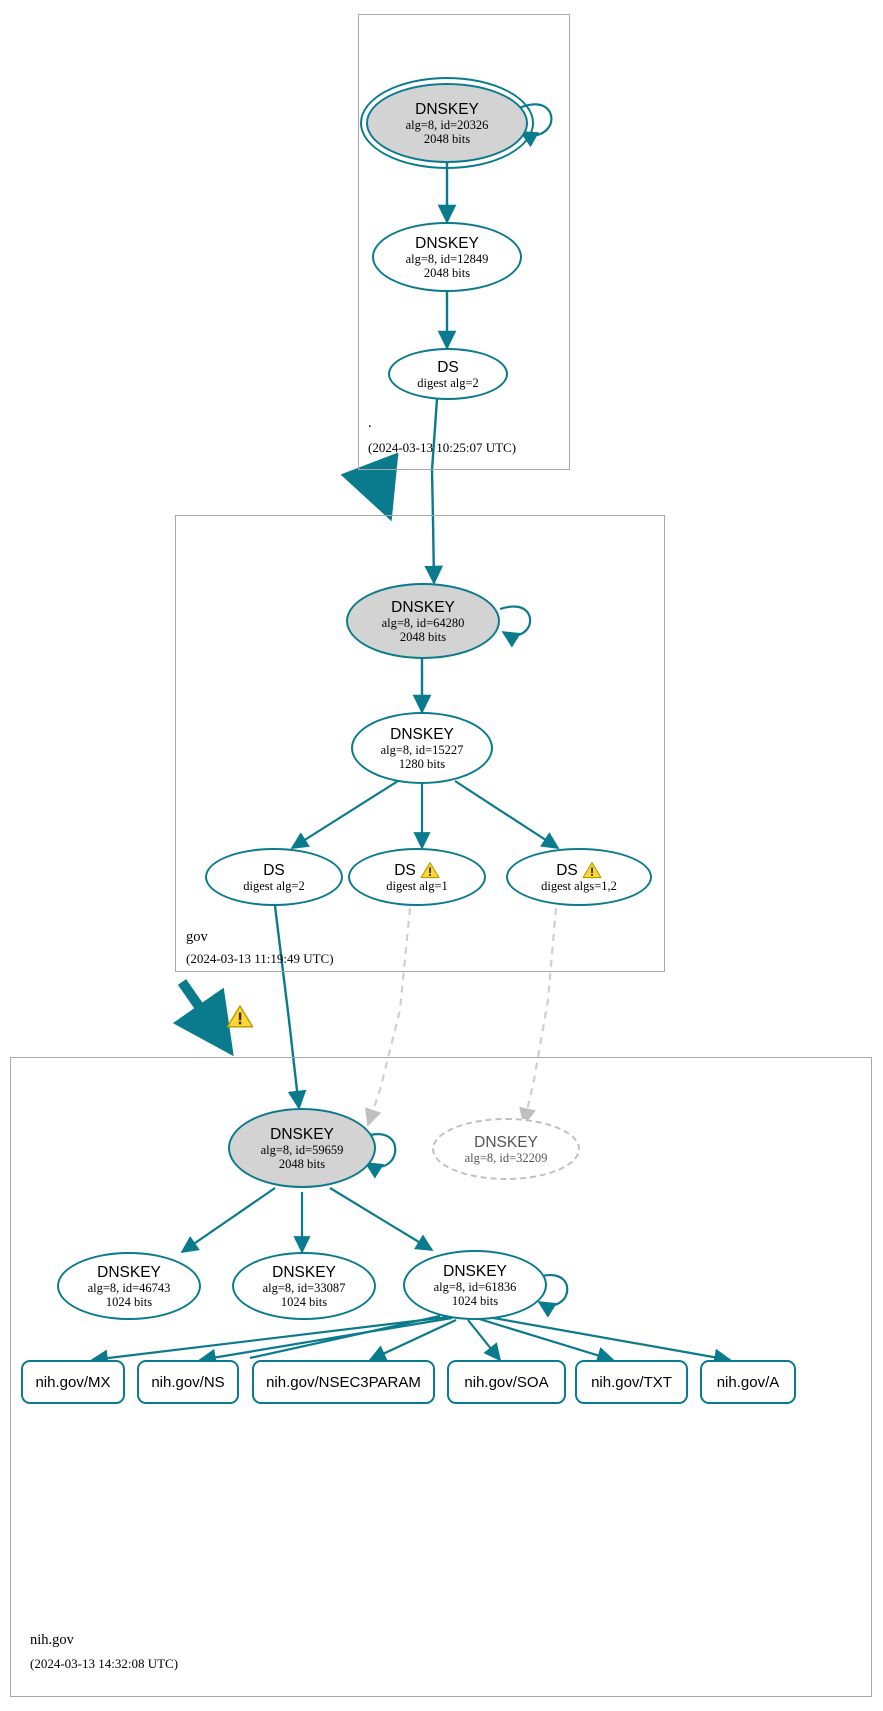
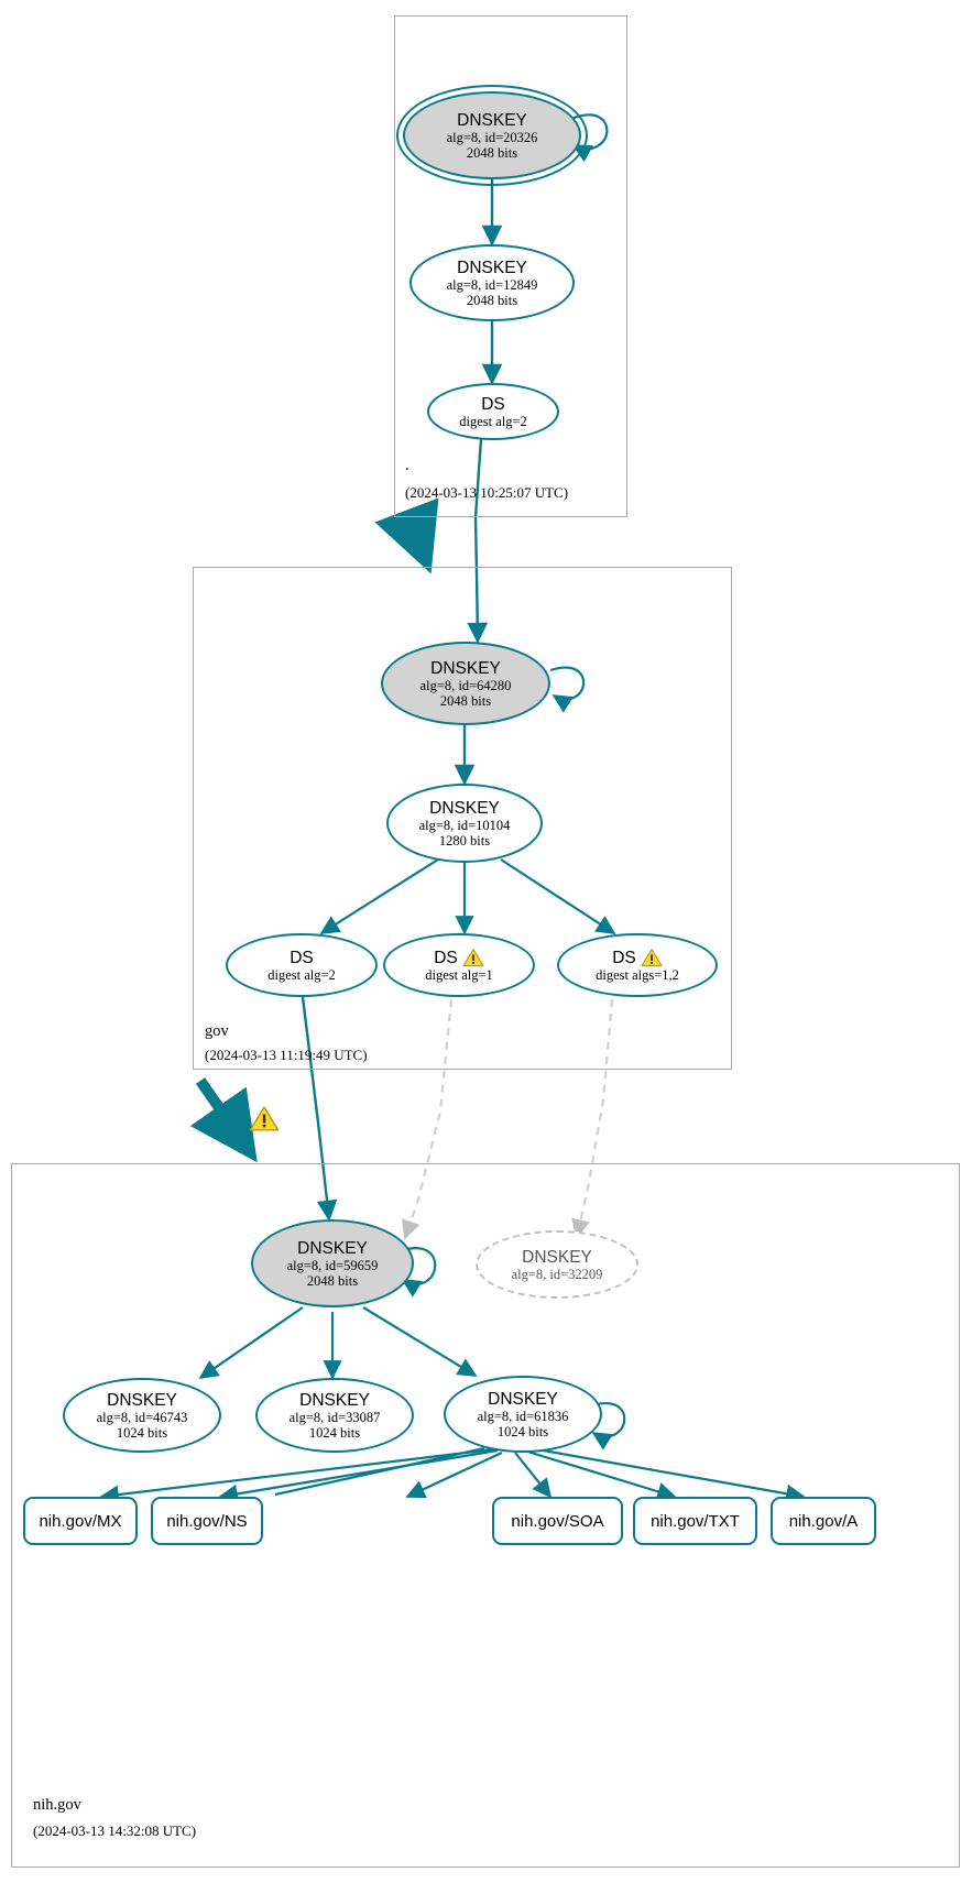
  .
  (2024-03-13 10:25:07 UTC)
  gov
  (2024-03-13 11:19:49 UTC)
  nih.gov
  (2024-03-13 14:32:08 UTC)
  DNSKEY
  alg=8, id=20326
  2048 bits
  DNSKEY
  alg=8, id=12849
  2048 bits
  DS
  digest alg=2
  DNSKEY
  alg=8, id=64280
  2048 bits
  DNSKEY
- alg=8, id=15227
+ alg=8, id=10104
  1280 bits
  DS
  digest alg=2
  DS
  digest alg=1
  DS
  digest algs=1,2
  DNSKEY
  alg=8, id=59659
  2048 bits
  DNSKEY
  alg=8, id=32209
  DNSKEY
  alg=8, id=46743
  1024 bits
  DNSKEY
  alg=8, id=33087
  1024 bits
  DNSKEY
  alg=8, id=61836
  1024 bits
  nih.gov/MX
  nih.gov/NS
- nih.gov/NSEC3PARAM
  nih.gov/SOA
  nih.gov/TXT
  nih.gov/A
